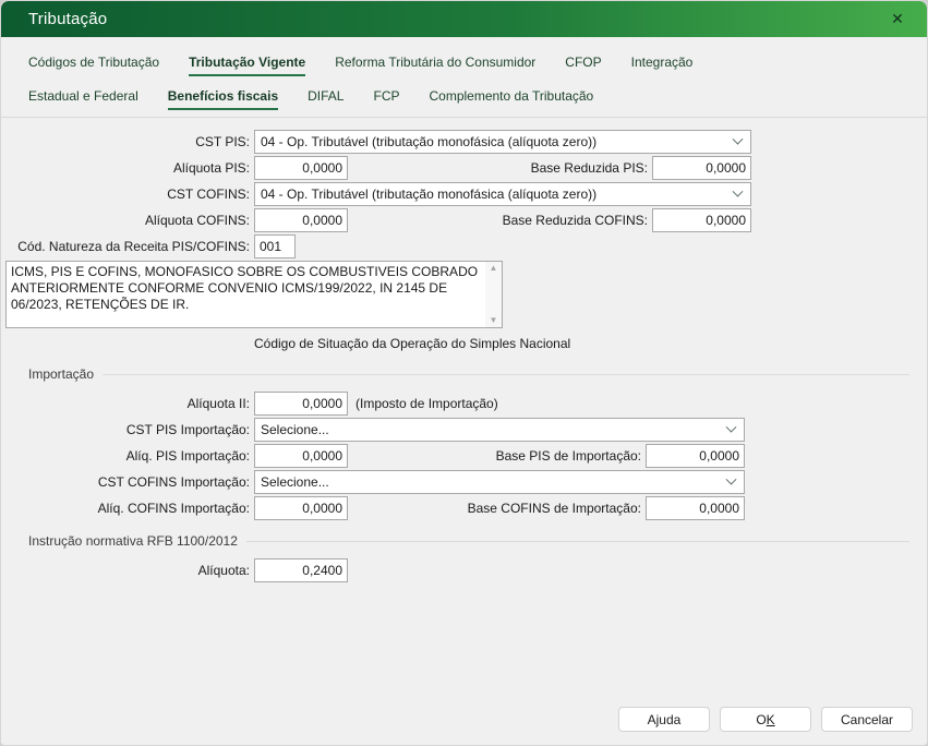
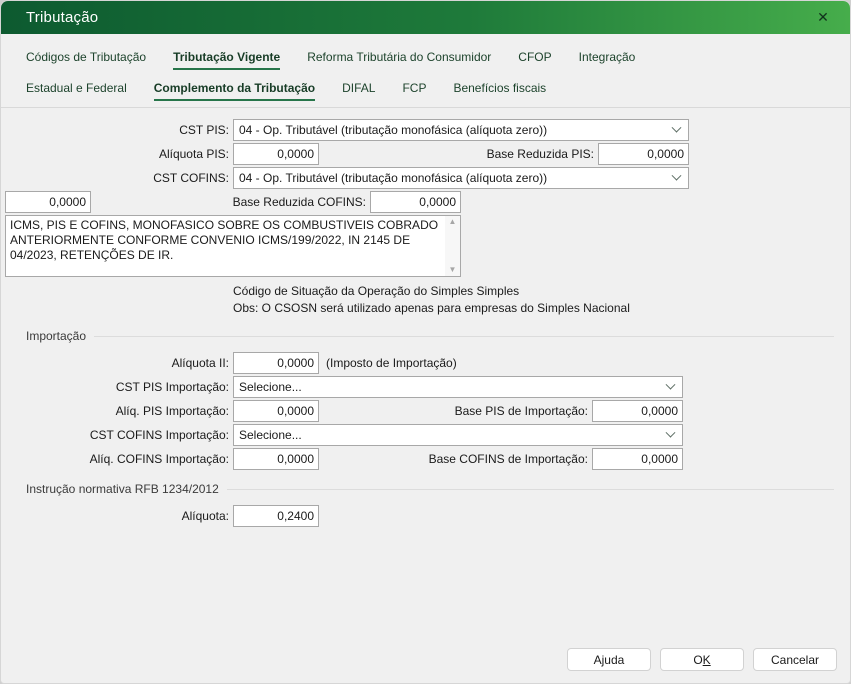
  Tributação
  ✕
  Códigos de Tributação
  Tributação Vigente
  Reforma Tributária do Consumidor
  CFOP
  Integração
  Estadual e Federal
- Benefícios fiscais
+ Complemento da Tributação
  DIFAL
  FCP
- Complemento da Tributação
+ Benefícios fiscais
  CST PIS:
  04 - Op. Tributável (tributação monofásica (alíquota zero))
  Alíquota PIS:
  0,0000
  Base Reduzida PIS:
  0,0000
  CST COFINS:
  04 - Op. Tributável (tributação monofásica (alíquota zero))
- Alíquota COFINS:
  0,0000
  Base Reduzida COFINS:
  0,0000
- Cód. Natureza da Receita PIS/COFINS:
- 001
- ICMS, PIS E COFINS, MONOFASICO SOBRE OS COMBUSTIVEIS COBRADO ANTERIORMENTE CONFORME CONVENIO ICMS/199/2022, IN 2145 DE 06/2023, RETENÇÕES DE IR.
+ ICMS, PIS E COFINS, MONOFASICO SOBRE OS COMBUSTIVEIS COBRADO ANTERIORMENTE CONFORME CONVENIO ICMS/199/2022, IN 2145 DE 04/2023, RETENÇÕES DE IR.
  ▲
  ▼
- Código de Situação da Operação do Simples Nacional
+ Código de Situação da Operação do Simples Simples
+ Obs: O CSOSN será utilizado apenas para empresas do Simples Nacional
  Importação
  Alíquota II:
  0,0000
  (Imposto de Importação)
  CST PIS Importação:
  Selecione...
  Alíq. PIS Importação:
  0,0000
  Base PIS de Importação:
  0,0000
  CST COFINS Importação:
  Selecione...
  Alíq. COFINS Importação:
  0,0000
  Base COFINS de Importação:
  0,0000
- Instrução normativa RFB 1100/2012
+ Instrução normativa RFB 1234/2012
  Alíquota:
  0,2400
  Ajuda
  O
  K
  Cancelar
